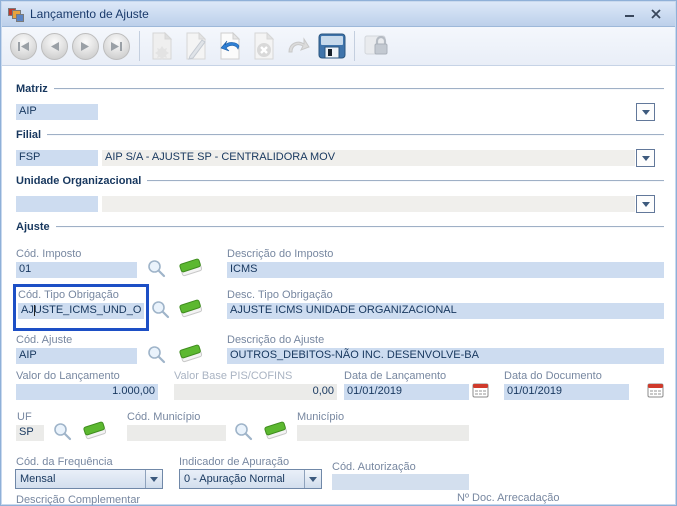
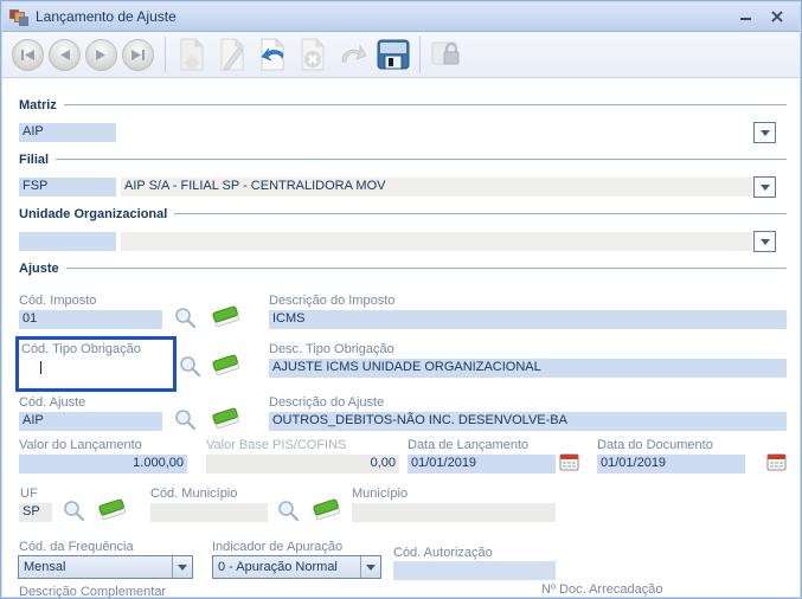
  Lançamento de Ajuste
  Matriz
  AIP
  Filial
  FSP
- AIP S/A - AJUSTE SP - CENTRALIDORA MOV
+ AIP S/A - FILIAL SP - CENTRALIDORA MOV
  Unidade Organizacional
  Ajuste
  Cód. Imposto
  01
  Descrição do Imposto
  ICMS
  Cód. Tipo Obrigação
- AJUSTE_ICMS_UND_O
  Desc. Tipo Obrigação
  AJUSTE ICMS UNIDADE ORGANIZACIONAL
  Cód. Ajuste
  AIP
  Descrição do Ajuste
  OUTROS_DEBITOS-NÃO INC. DESENVOLVE-BA
  Valor do Lançamento
  1.000,00
  Valor Base PIS/COFINS
  0,00
  Data de Lançamento
  01/01/2019
  Data do Documento
  01/01/2019
  UF
  SP
  Cód. Município
  Município
  Cód. da Frequência
  Mensal
  Indicador de Apuração
  0 - Apuração Normal
  Cód. Autorização
  Descrição Complementar
  Nº Doc. Arrecadação
